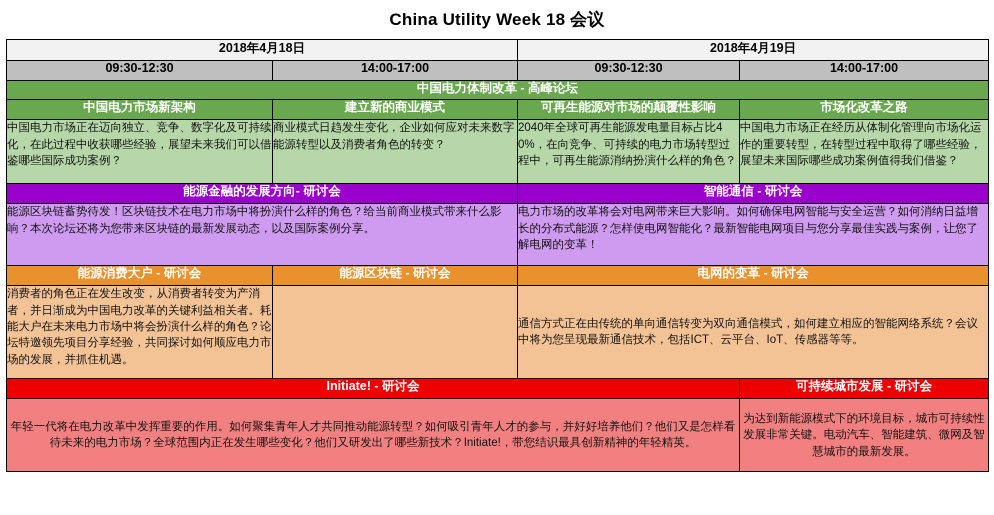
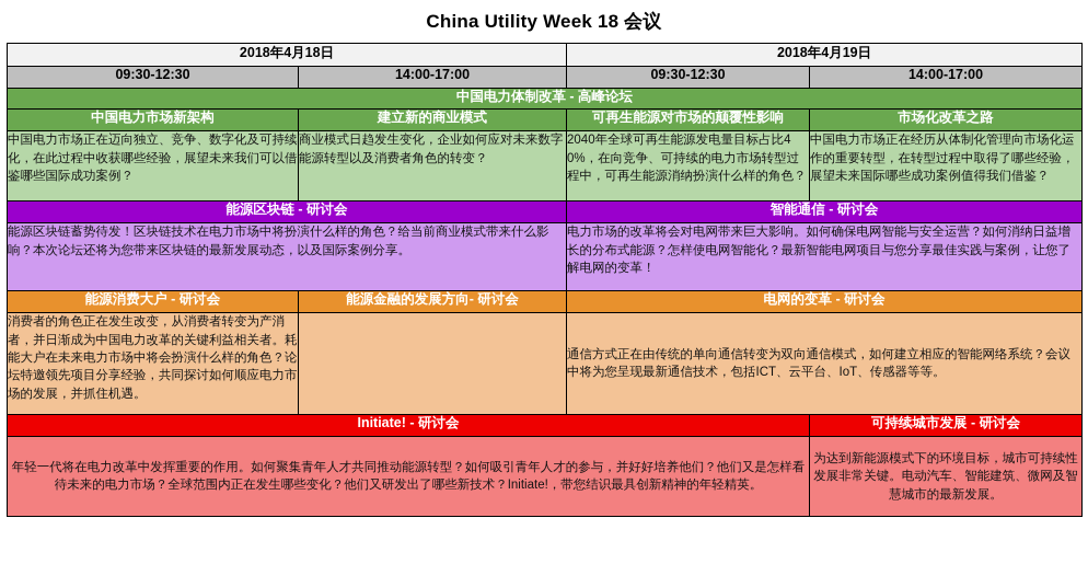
  China Utility Week 18 会议
  2018年4月18日	2018年4月19日
  09:30-12:30	14:00-17:00	09:30-12:30	14:00-17:00
  中国电力体制改革 - 高峰论坛
  中国电力市场新架构	建立新的商业模式	可再生能源对市场的颠覆性影响	市场化改革之路
  中国电力市场正在迈向独立、竞争、数字化及可持续化，在此过程中收获哪些经验，展望未来我们可以借鉴哪些国际成功案例？	商业模式日趋发生变化，企业如何应对未来数字能源转型以及消费者角色的转变？	2040年全球可再生能源发电量目标占比40%，在向竞争、可持续的电力市场转型过程中，可再生能源消纳扮演什么样的角色？	中国电力市场正在经历从体制化管理向市场化运作的重要转型，在转型过程中取得了哪些经验，展望未来国际哪些成功案例值得我们借鉴？
- 能源金融的发展方向- 研讨会	智能通信 - 研讨会
+ 能源区块链 - 研讨会	智能通信 - 研讨会
  能源区块链蓄势待发！区块链技术在电力市场中将扮演什么样的角色？给当前商业模式带来什么影响？本次论坛还将为您带来区块链的最新发展动态，以及国际案例分享。	电力市场的改革将会对电网带来巨大影响。如何确保电网智能与安全运营？如何消纳日益增长的分布式能源？怎样使电网智能化？最新智能电网项目与您分享最佳实践与案例，让您了解电网的变革！
- 能源消费大户 - 研讨会	能源区块链 - 研讨会	电网的变革 - 研讨会
+ 能源消费大户 - 研讨会	能源金融的发展方向- 研讨会	电网的变革 - 研讨会
  消费者的角色正在发生改变，从消费者转变为产消者，并日渐成为中国电力改革的关键利益相关者。耗能大户在未来电力市场中将会扮演什么样的角色？论坛特邀领先项目分享经验，共同探讨如何顺应电力市场的发展，并抓住机遇。		通信方式正在由传统的单向通信转变为双向通信模式，如何建立相应的智能网络系统？会议中将为您呈现最新通信技术，包括ICT、云平台、IoT、传感器等等。
  Initiate! - 研讨会	可持续城市发展 - 研讨会
  年轻一代将在电力改革中发挥重要的作用。如何聚集青年人才共同推动能源转型？如何吸引青年人才的参与，并好好培养他们？他们又是怎样看待未来的电力市场？全球范围内正在发生哪些变化？他们又研发出了哪些新技术？Initiate!，带您结识最具创新精神的年轻精英。	为达到新能源模式下的环境目标，城市可持续性发展非常关键。电动汽车、智能建筑、微网及智慧城市的最新发展。
